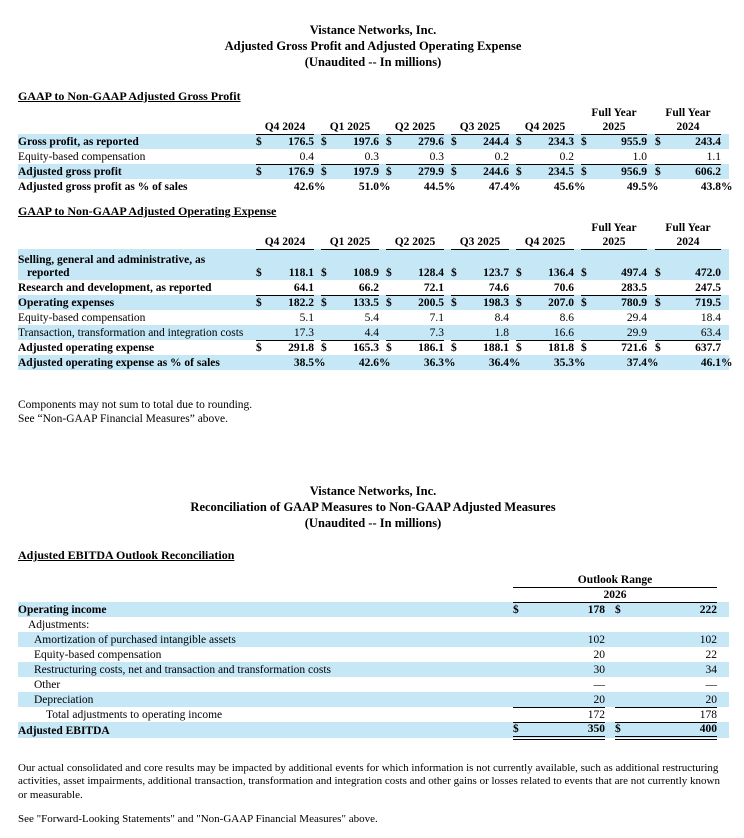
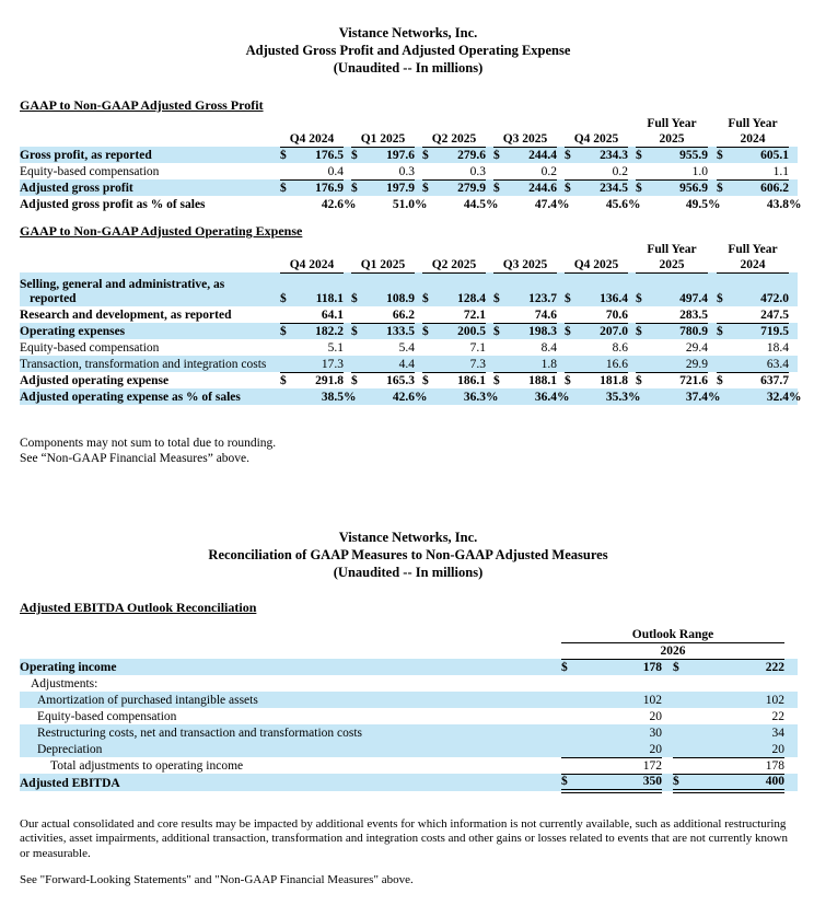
  Vistance Networks, Inc.
  Adjusted Gross Profit and Adjusted Operating Expense
  (Unaudited -- In millions)
  GAAP to Non-GAAP Adjusted Gross Profit
  											Full Year		Full Year
  	Q4 2024		Q1 2025		Q2 2025		Q3 2025		Q4 2025		2025		2024
- Gross profit, as reported	$	176.5		$	197.6		$	279.6		$	244.4		$	234.3		$	955.9		$	243.4
+ Gross profit, as reported	$	176.5		$	197.6		$	279.6		$	244.4		$	234.3		$	955.9		$	605.1
  Equity-based compensation		0.4			0.3			0.3			0.2			0.2			1.0			1.1
  Adjusted gross profit	$	176.9		$	197.9		$	279.9		$	244.6		$	234.5		$	956.9		$	606.2
  Adjusted gross profit as % of sales		42.6	%		51.0	%		44.5	%		47.4	%		45.6	%		49.5	%		43.8	%
  GAAP to Non-GAAP Adjusted Operating Expense
  											Full Year		Full Year
  	Q4 2024		Q1 2025		Q2 2025		Q3 2025		Q4 2025		2025		2024
  Selling, general and administrative, asreported	$	118.1		$	108.9		$	128.4		$	123.7		$	136.4		$	497.4		$	472.0
  Research and development, as reported		64.1			66.2			72.1			74.6			70.6			283.5			247.5
  Operating expenses	$	182.2		$	133.5		$	200.5		$	198.3		$	207.0		$	780.9		$	719.5
  Equity-based compensation		5.1			5.4			7.1			8.4			8.6			29.4			18.4
  Transaction, transformation and integration costs		17.3			4.4			7.3			1.8			16.6			29.9			63.4
  Adjusted operating expense	$	291.8		$	165.3		$	186.1		$	188.1		$	181.8		$	721.6		$	637.7
- Adjusted operating expense as % of sales		38.5	%		42.6	%		36.3	%		36.4	%		35.3	%		37.4	%		46.1	%
+ Adjusted operating expense as % of sales		38.5	%		42.6	%		36.3	%		36.4	%		35.3	%		37.4	%		32.4	%
  Components may not sum to total due to rounding.
  See “Non-GAAP Financial Measures” above.
  Vistance Networks, Inc.
  Reconciliation of GAAP Measures to Non-GAAP Adjusted Measures
  (Unaudited -- In millions)
  Adjusted EBITDA Outlook Reconciliation
  	Outlook Range
  	2026
  Operating income	$	178		$	222
  Adjustments:
  Amortization of purchased intangible assets		102			102
  Equity-based compensation		20			22
  Restructuring costs, net and transaction and transformation costs		30			34
- Other		—			—
  Depreciation		20			20
  Total adjustments to operating income		172			178
  Adjusted EBITDA	$	350		$	400
  Our actual consolidated and core results may be impacted by additional events for which information is not currently available, such as additional restructuring activities, asset impairments, additional transaction, transformation and integration costs and other gains or losses related to events that are not currently known or measurable.
  See "Forward-Looking Statements" and "Non-GAAP Financial Measures" above.
